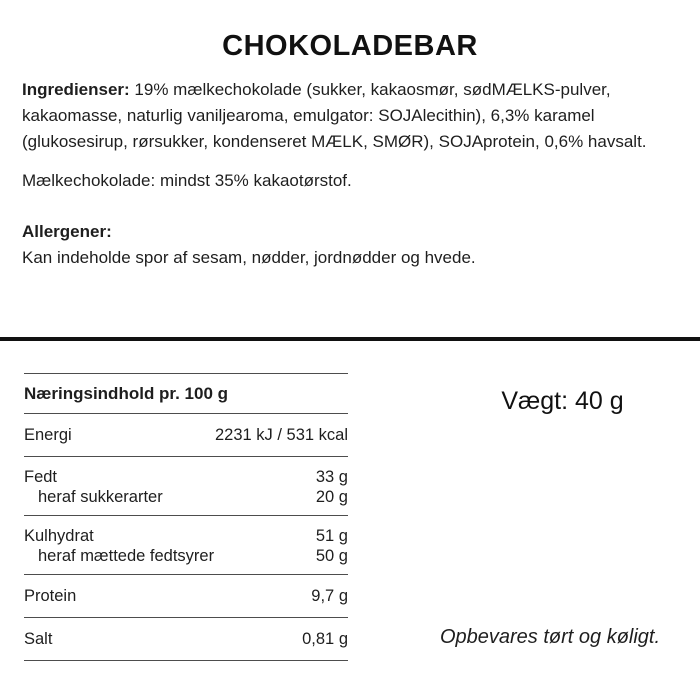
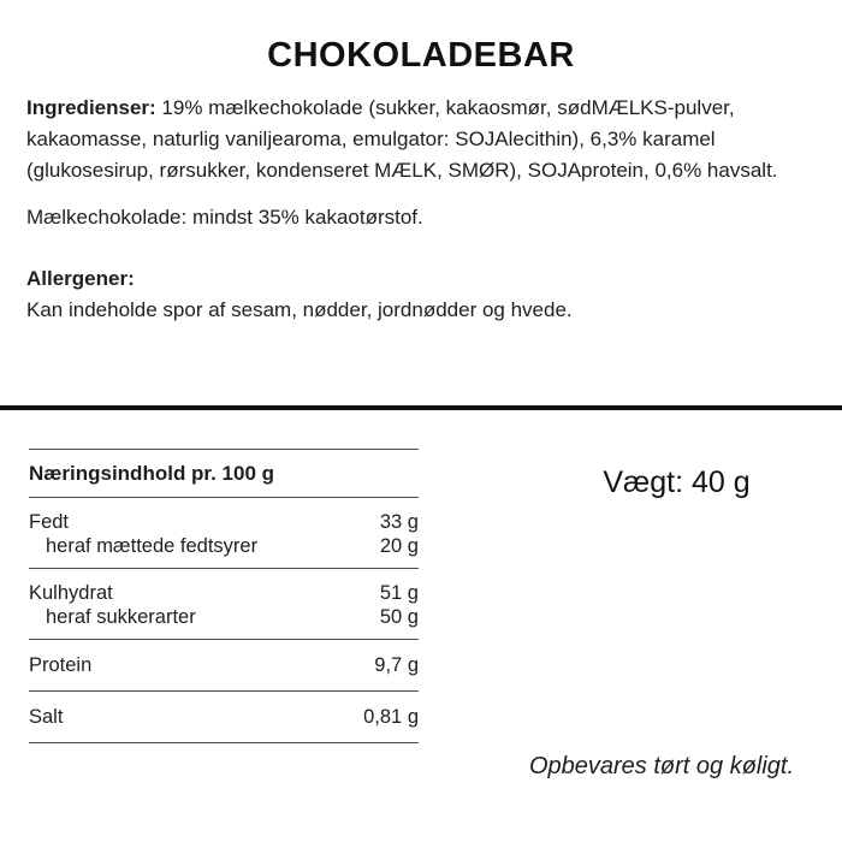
  CHOKOLADEBAR
  Ingredienser: 19% mælkechokolade (sukker, kakaosmør, sødMÆLKS-pulver, kakaomasse, naturlig vaniljearoma, emulgator: SOJAlecithin), 6,3% karamel (glukosesirup, rørsukker, kondenseret MÆLK, SMØR), SOJAprotein, 0,6% havsalt.
  Mælkechokolade: mindst 35% kakaotørstof.
  Allergener:
  Kan indeholde spor af sesam, nødder, jordnødder og hvede.
  Næringsindhold pr. 100 g
- Energi
- 2231 kJ / 531 kcal
  Fedt
  33 g
- heraf sukkerarter
+ heraf mættede fedtsyrer
  20 g
  Kulhydrat
  51 g
- heraf mættede fedtsyrer
+ heraf sukkerarter
  50 g
  Protein
  9,7 g
  Salt
  0,81 g
  Vægt: 40 g
  Opbevares tørt og køligt.
